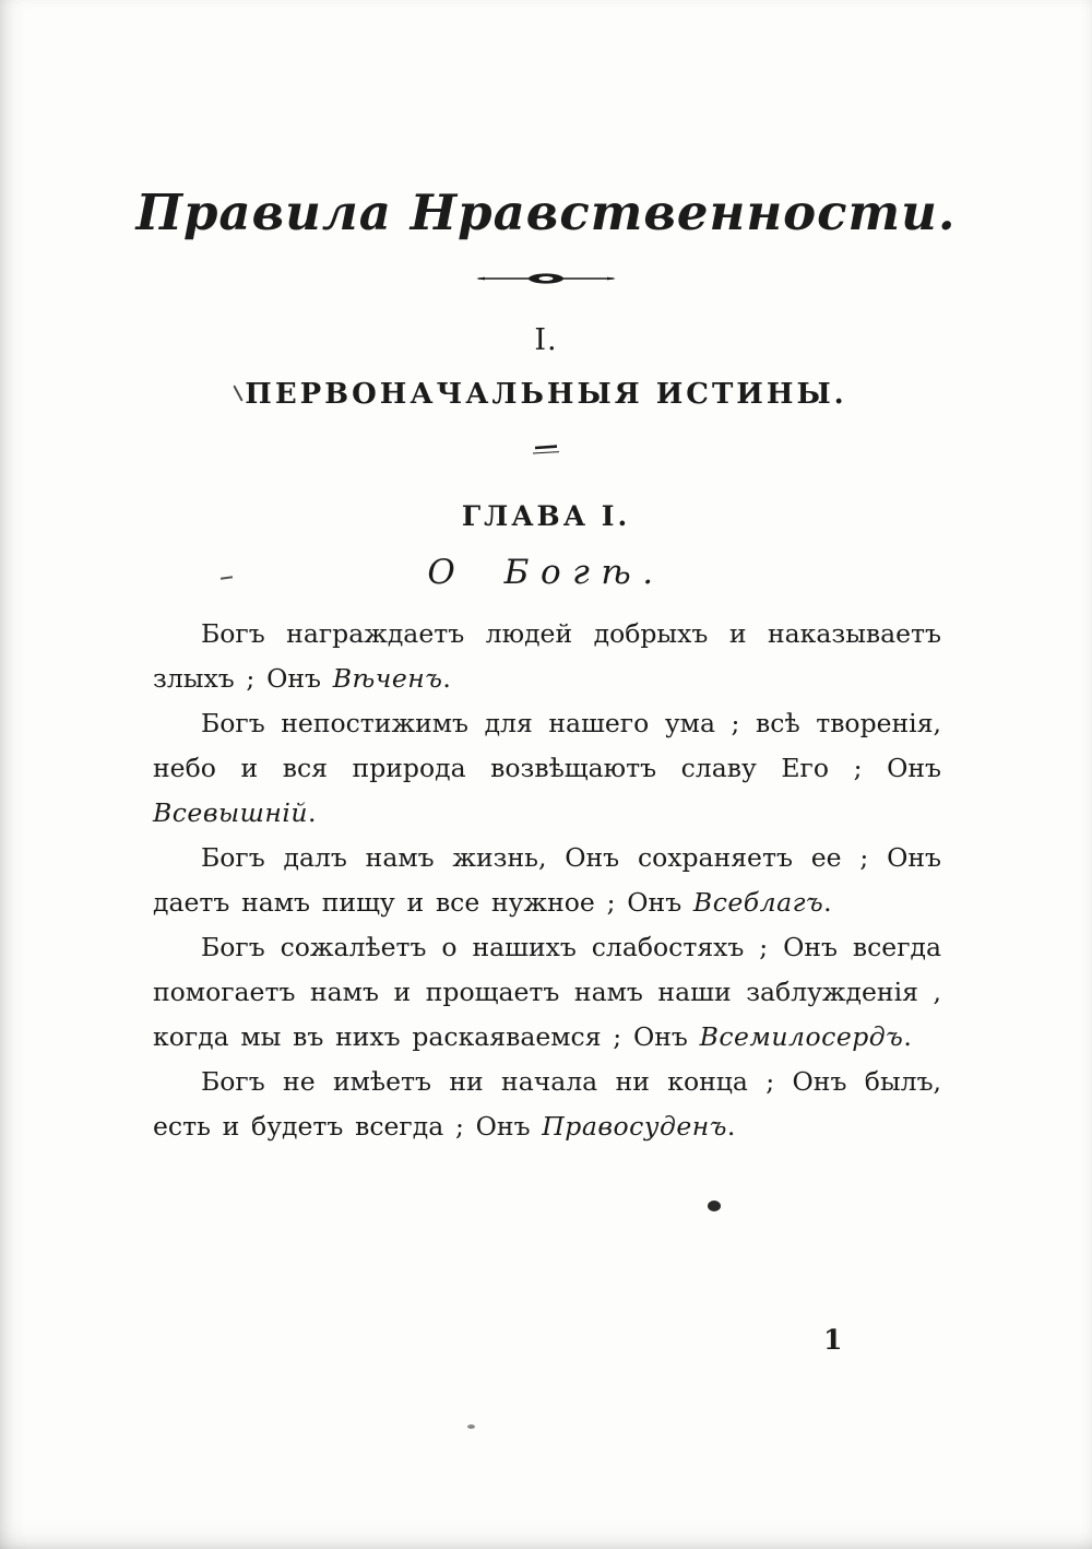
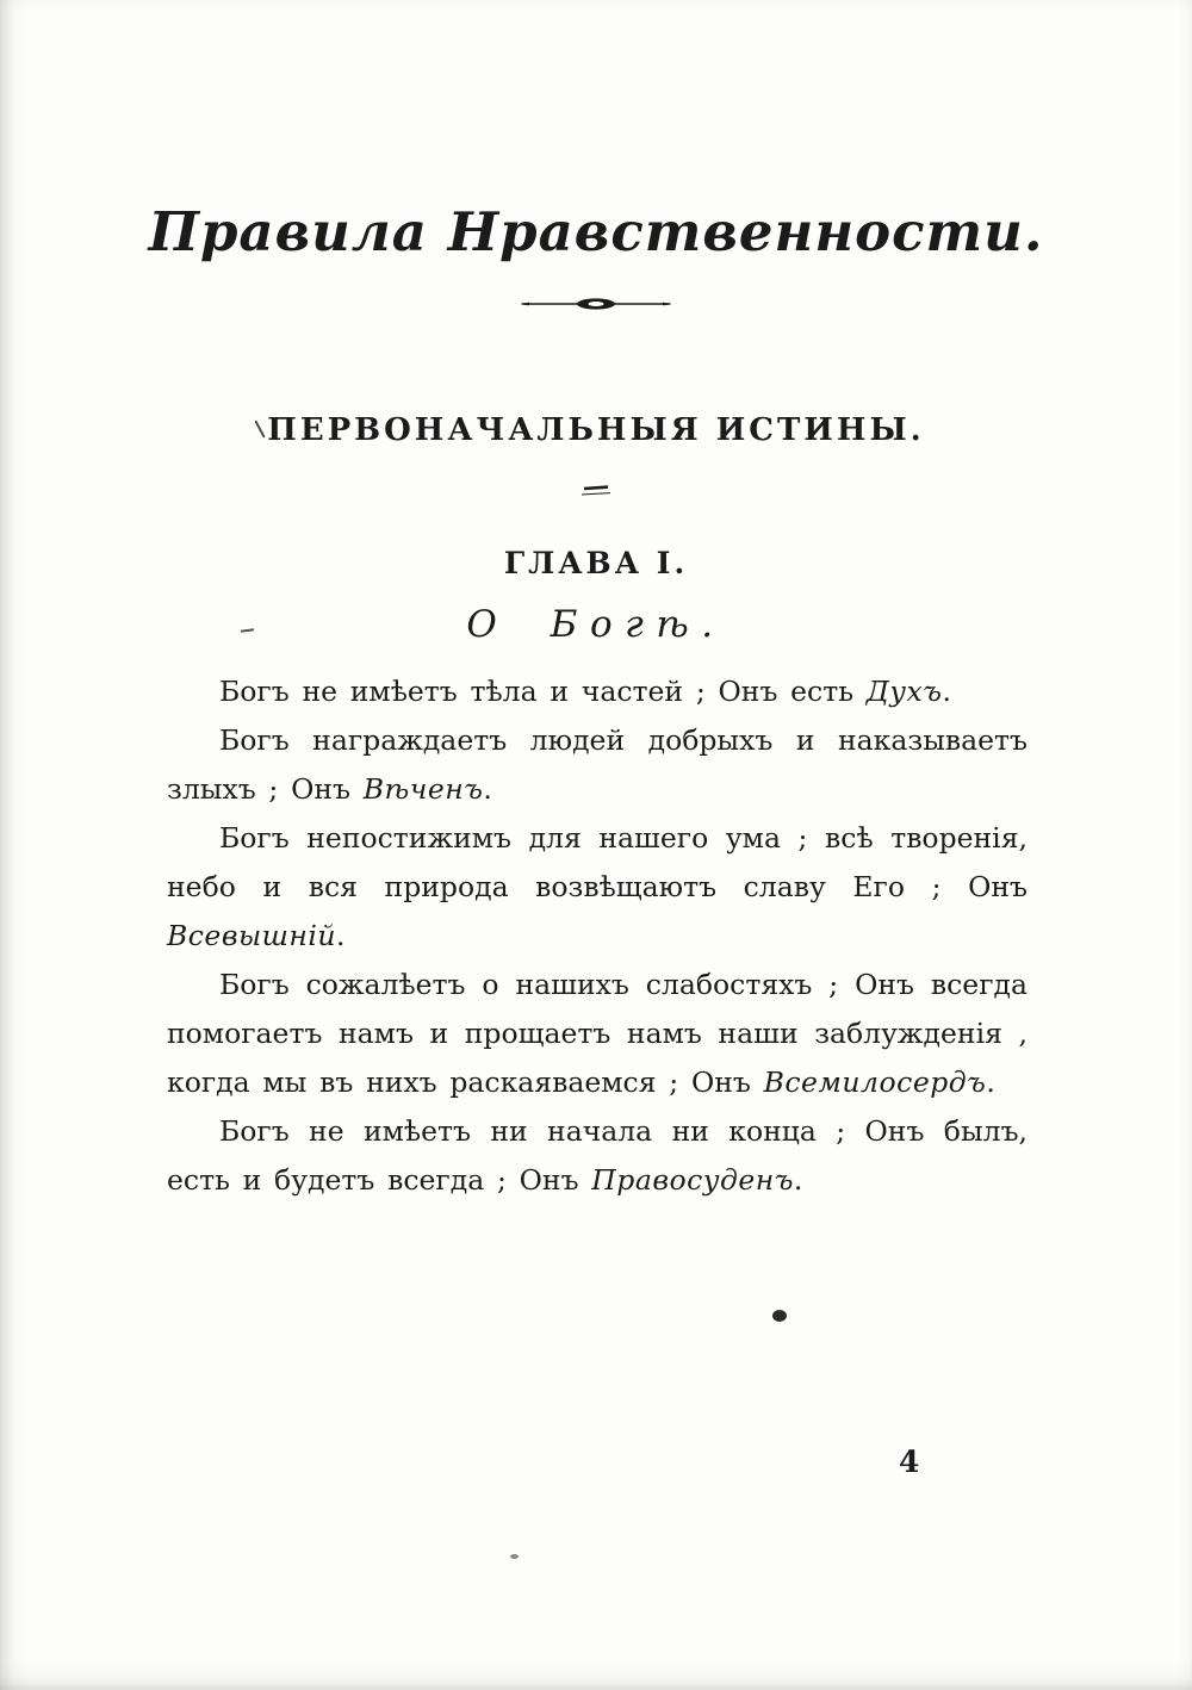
  Правила Нравственности.
- I.
  ПЕРВОНАЧАЛЬНЫЯ ИСТИНЫ.
  ГЛАВА I.
  О Богѣ.
+ Богъ не имѣетъ тѣла и частей ; Онъ есть Духъ.
  Богъ награждаетъ людей добрыхъ и наказываетъ злыхъ ; Онъ Вѣченъ.
  Богъ непостижимъ для нашего ума ; всѣ творенія, небо и вся природа возвѣщаютъ славу Его ; Онъ Всевышній.
- Богъ далъ намъ жизнь, Онъ сохраняетъ ее ; Онъ даетъ намъ пищу и все нужное ; Онъ Всеблагъ.
  Богъ сожалѣетъ о нашихъ слабостяхъ ; Онъ всегда помогаетъ намъ и прощаетъ намъ наши заблужденія , когда мы въ нихъ раскаяваемся ; Онъ Всемилосердъ.
  Богъ не имѣетъ ни начала ни конца ; Онъ былъ, есть и будетъ всегда ; Онъ Правосуденъ.
- 1
+ 4
